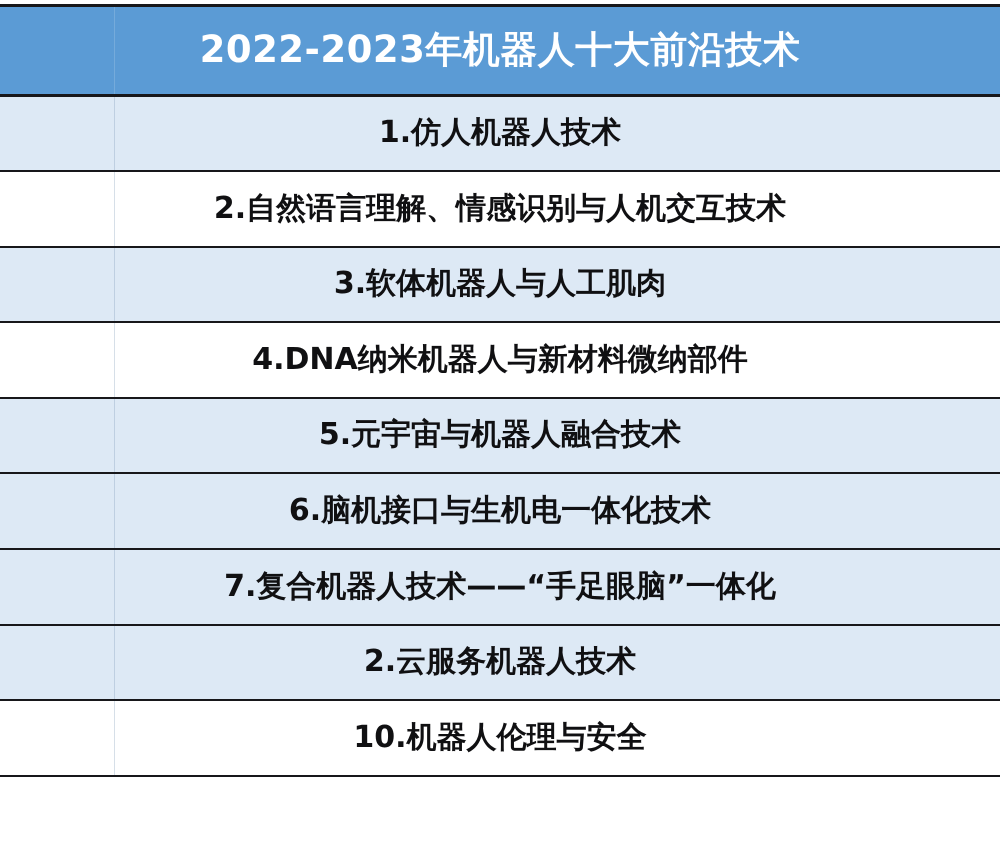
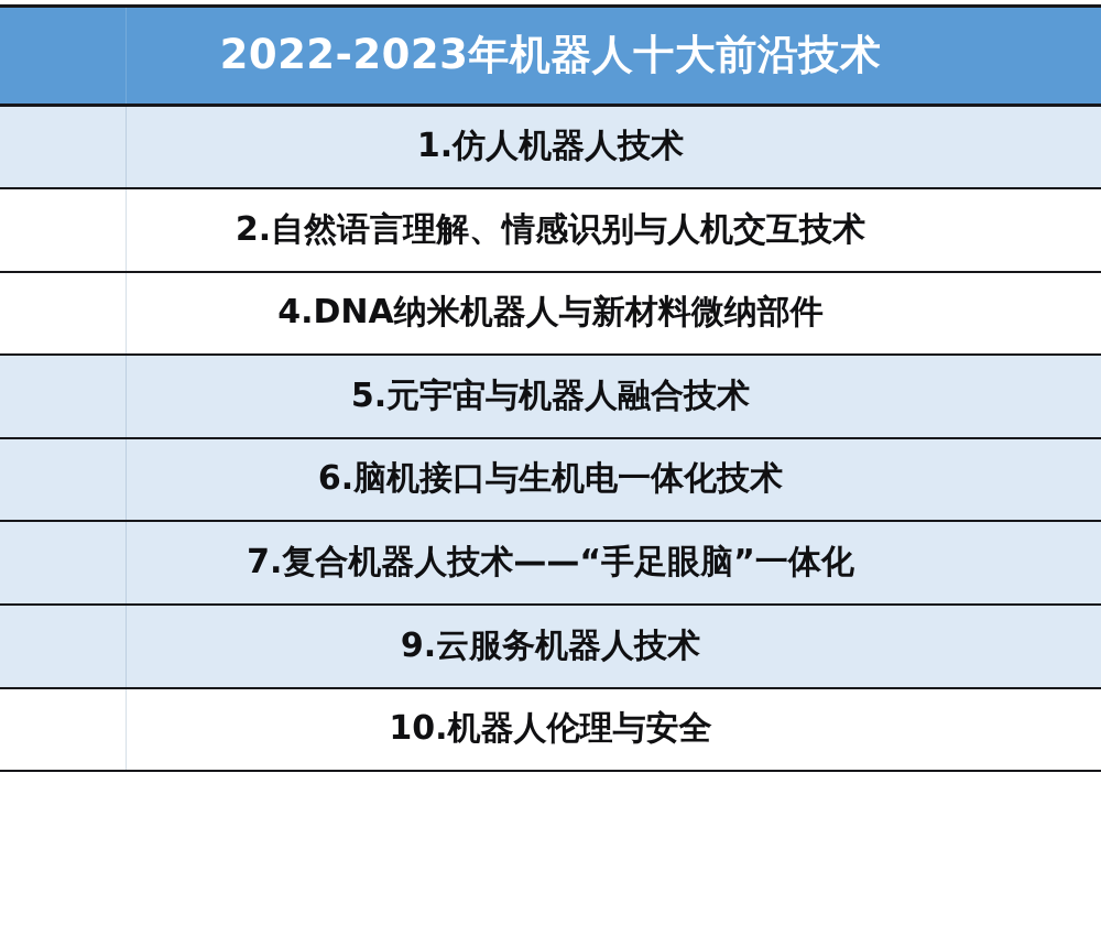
  2022-2023年机器人十大前沿技术
  1.仿人机器人技术
  2.自然语言理解、情感识别与人机交互技术
- 3.软体机器人与人工肌肉
  4.DNA纳米机器人与新材料微纳部件
  5.元宇宙与机器人融合技术
  6.脑机接口与生机电一体化技术
  7.复合机器人技术——“手足眼脑”一体化
- 2.云服务机器人技术
+ 9.云服务机器人技术
  10.机器人伦理与安全
